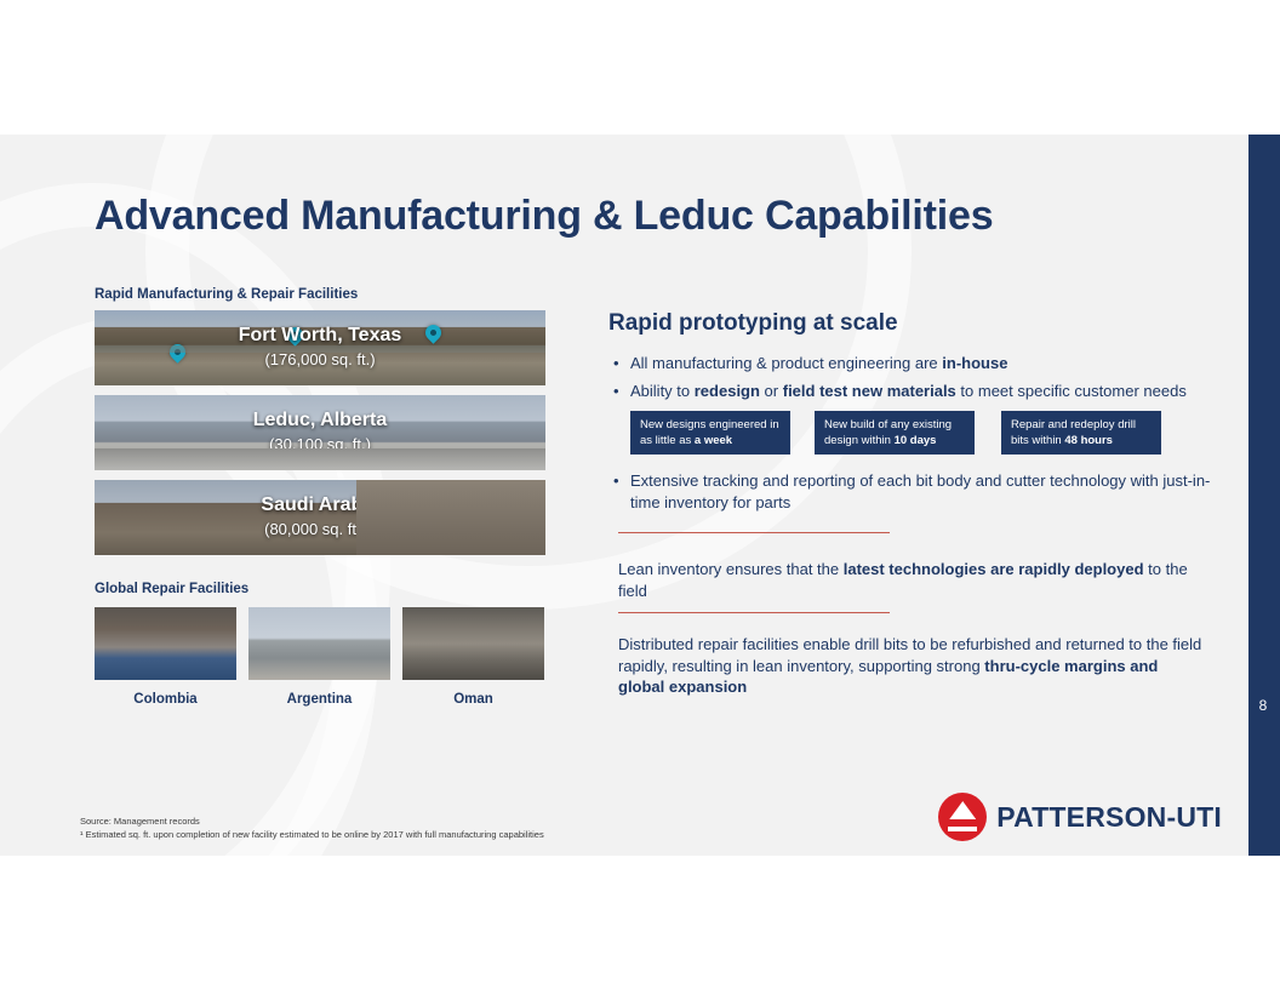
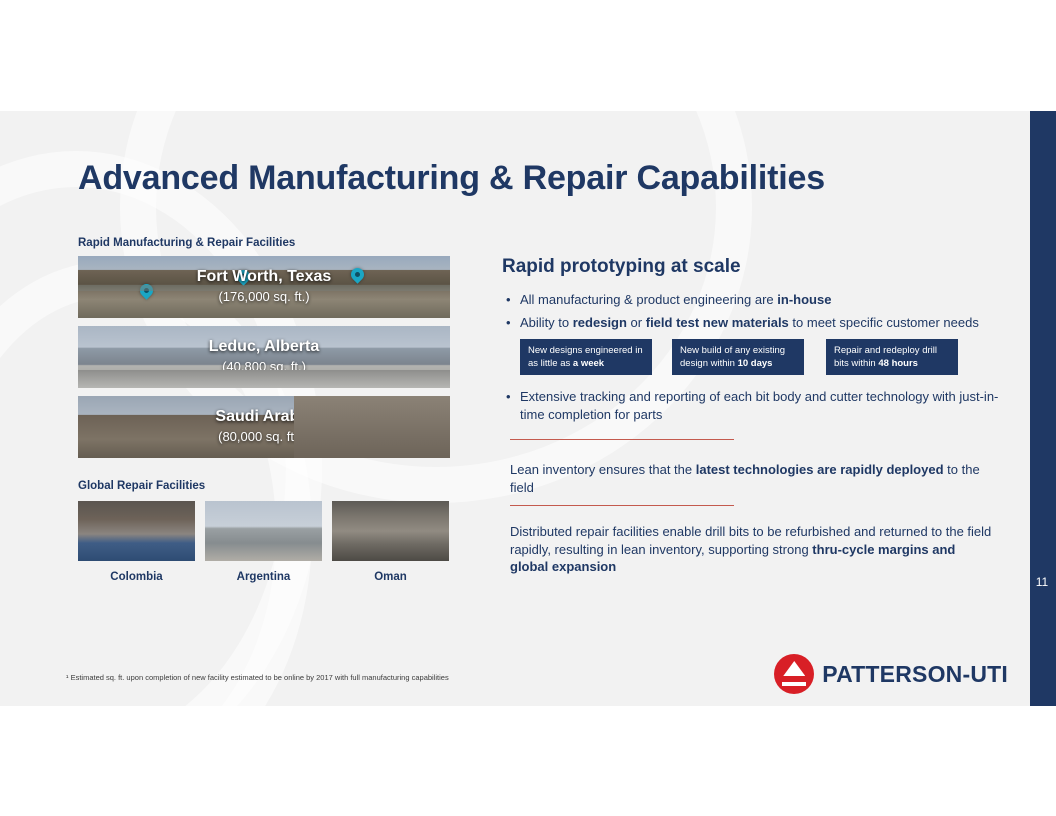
- 8
+ 11
- Advanced Manufacturing & Leduc Capabilities
+ Advanced Manufacturing & Repair Capabilities
  Rapid Manufacturing & Repair Facilities
  Fort Worth, Texas
  (176,000 sq. ft.)
  Leduc, Alberta
- (30,100 sq. ft.)
+ (40,800 sq. ft.)
  Saudi Ara
  (80,000 sq. ft
  Global Repair Facilities
  Colombia
  Argentina
  Oman
  Rapid prototyping at scale
  All manufacturing & product engineering are in-house
  Ability to redesign or field test new materials to meet specific customer needs
  New designs engineered in as little as a week
  New build of any existing design within 10 days
  Repair and redeploy drill bits within 48 hours
- Extensive tracking and reporting of each bit body and cutter technology with just-in-time inventory for parts
+ Extensive tracking and reporting of each bit body and cutter technology with just-in-time completion for parts
  Lean inventory ensures that the latest technologies are rapidly deployed to the field
  Distributed repair facilities enable drill bits to be refurbished and returned to the field rapidly, resulting in lean inventory, supporting strong thru-cycle margins and global expansion
- Source: Management records
  ¹ Estimated sq. ft. upon completion of new facility estimated to be online by 2017 with full manufacturing capabilities
  PATTERSON-UTI
